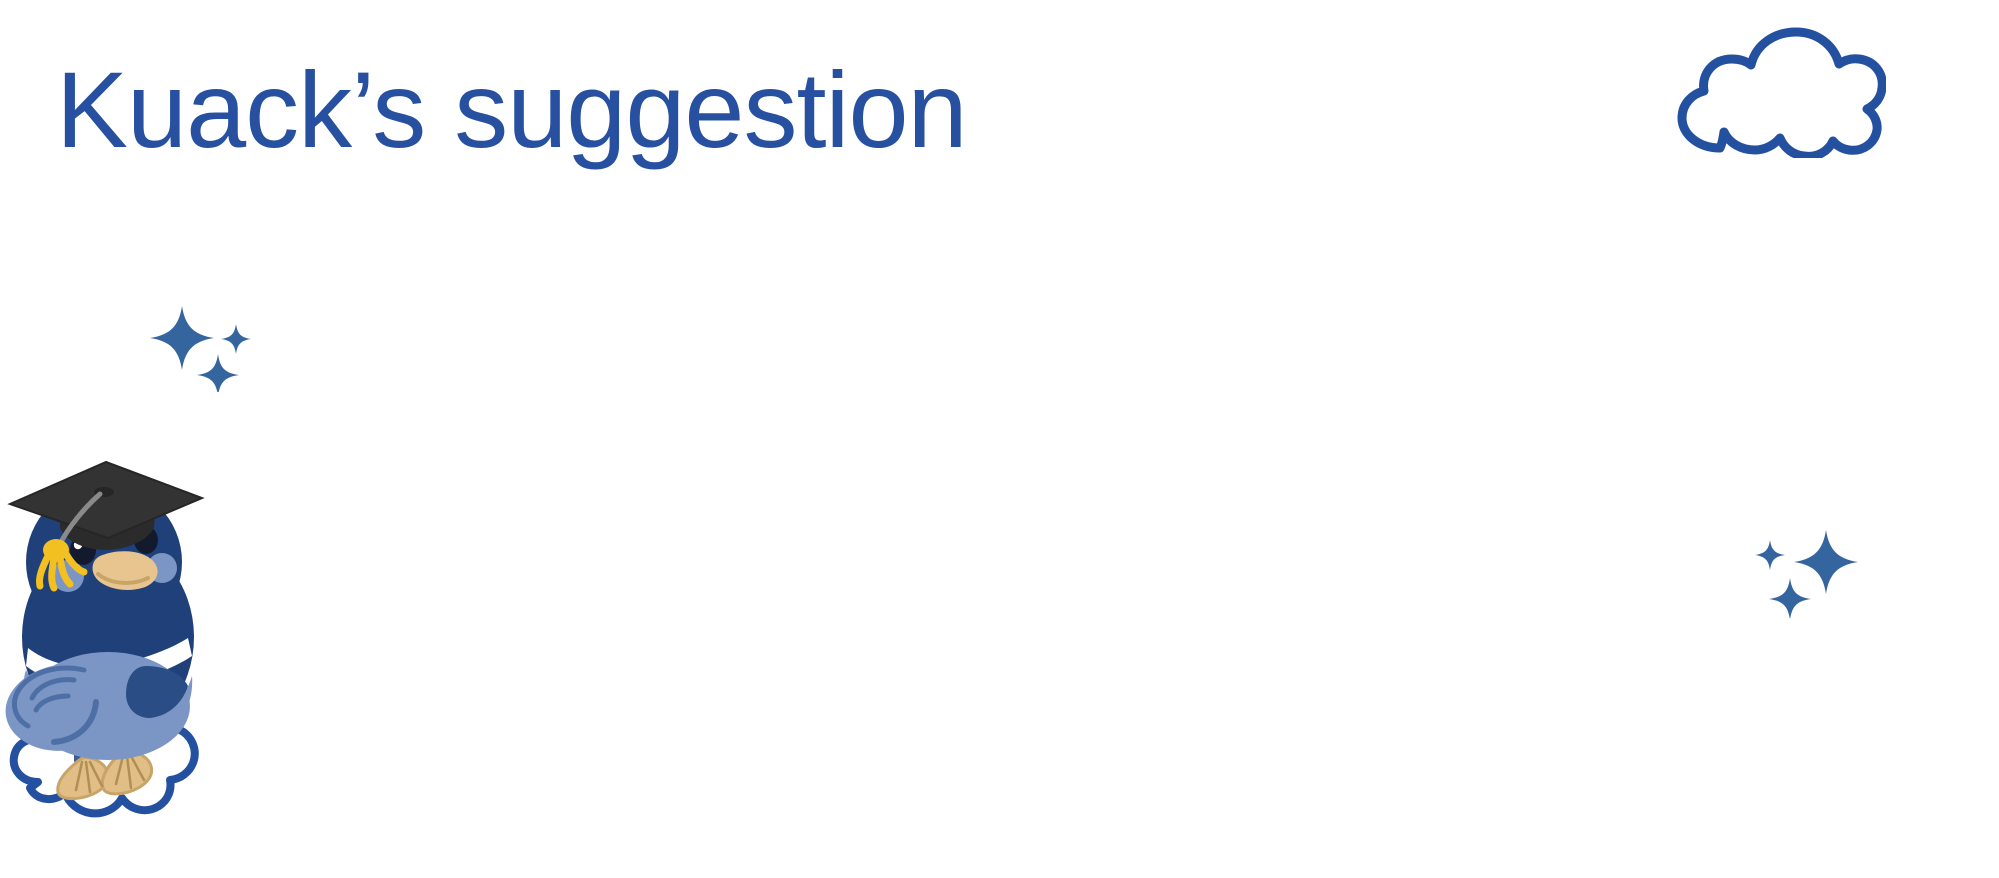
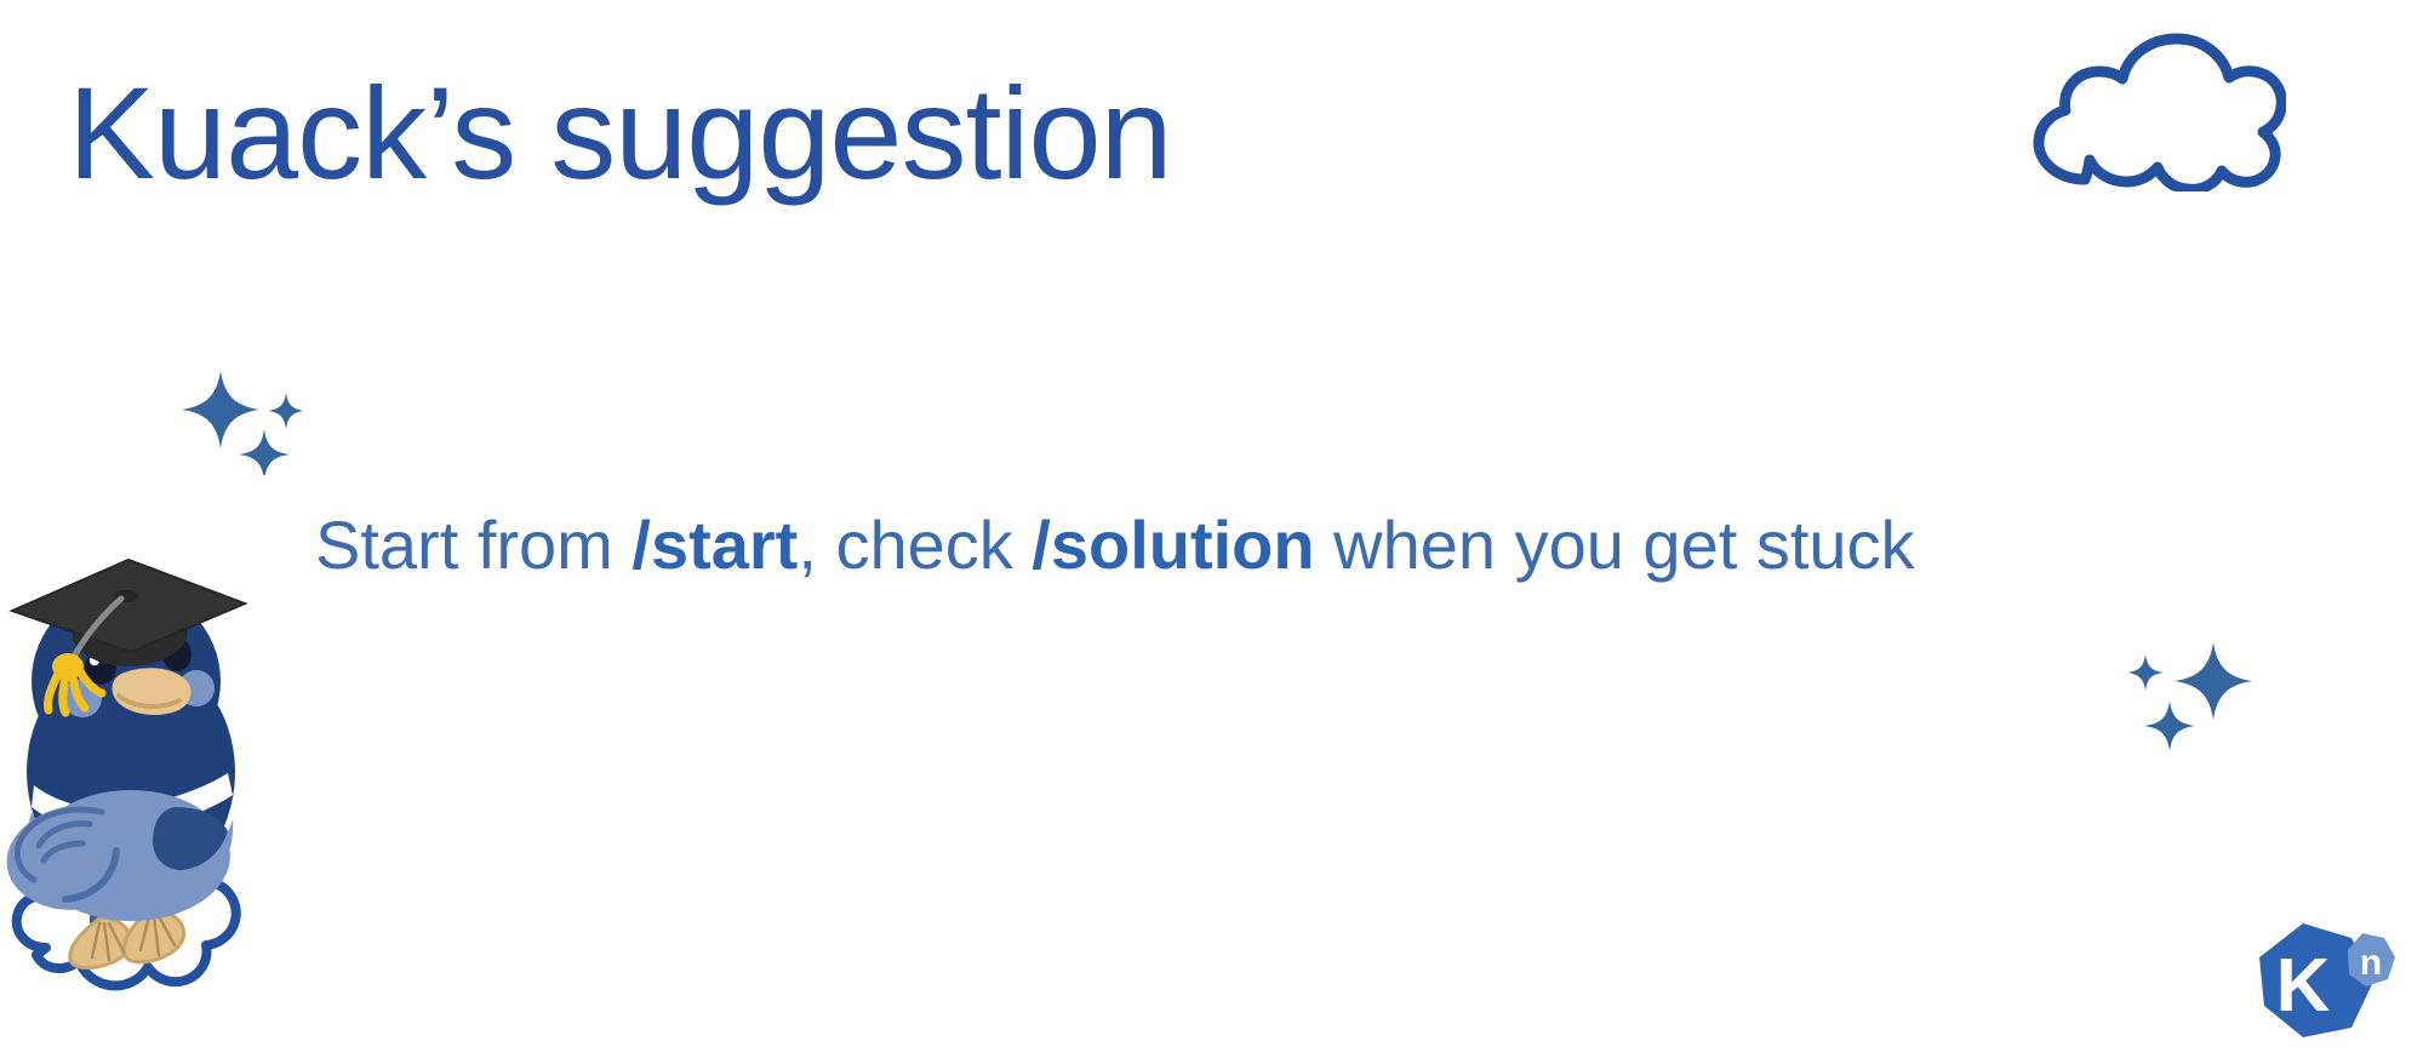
  Kuack’s suggestion
+ Start from /start, check /solution when you get stuck
+ K
+ n
